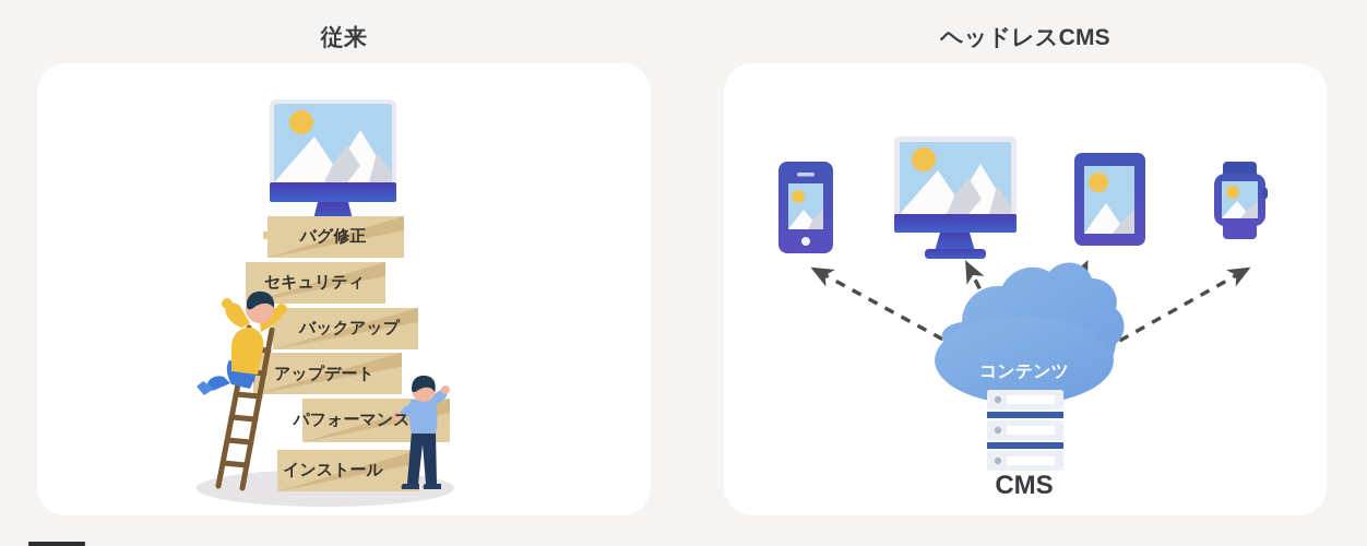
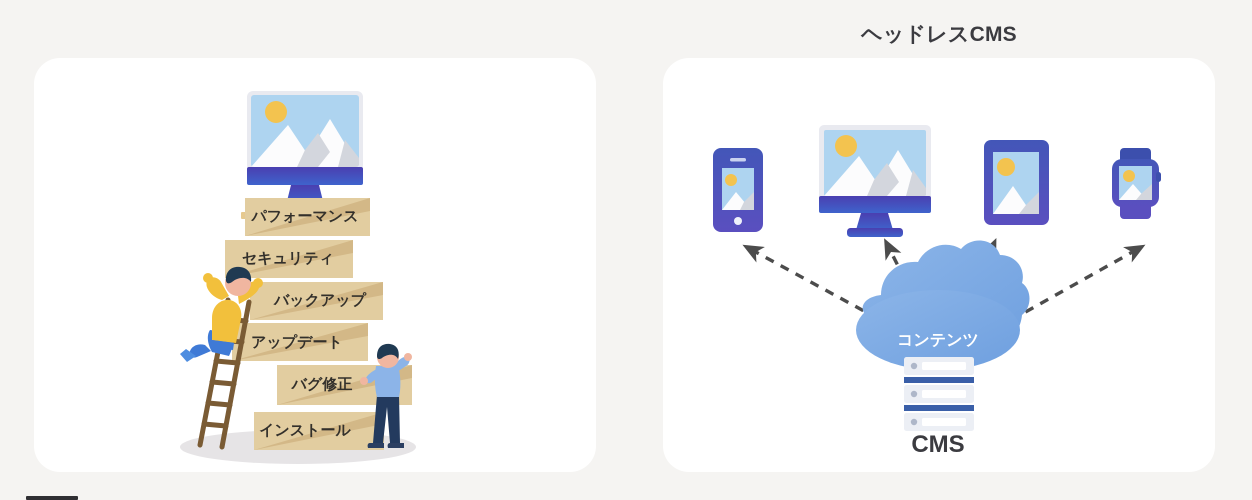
- 従来
  ヘッドレスCMS
- バグ修正
+ パフォーマンス
  セキュリティ
  バックアップ
  アップデート
- パフォーマンス
+ バグ修正
  インストール
  コンテンツ
  CMS
